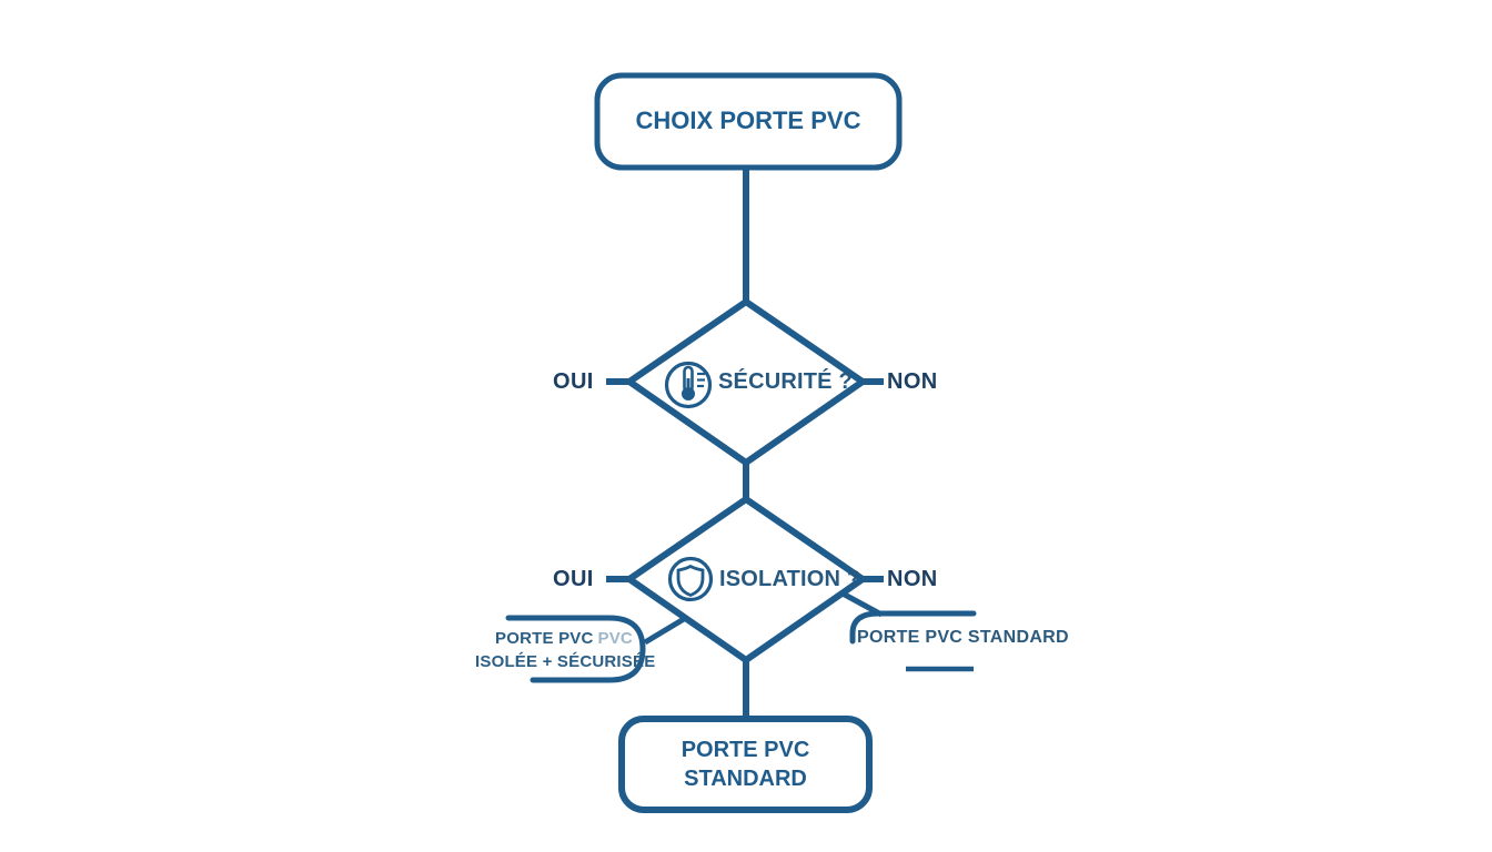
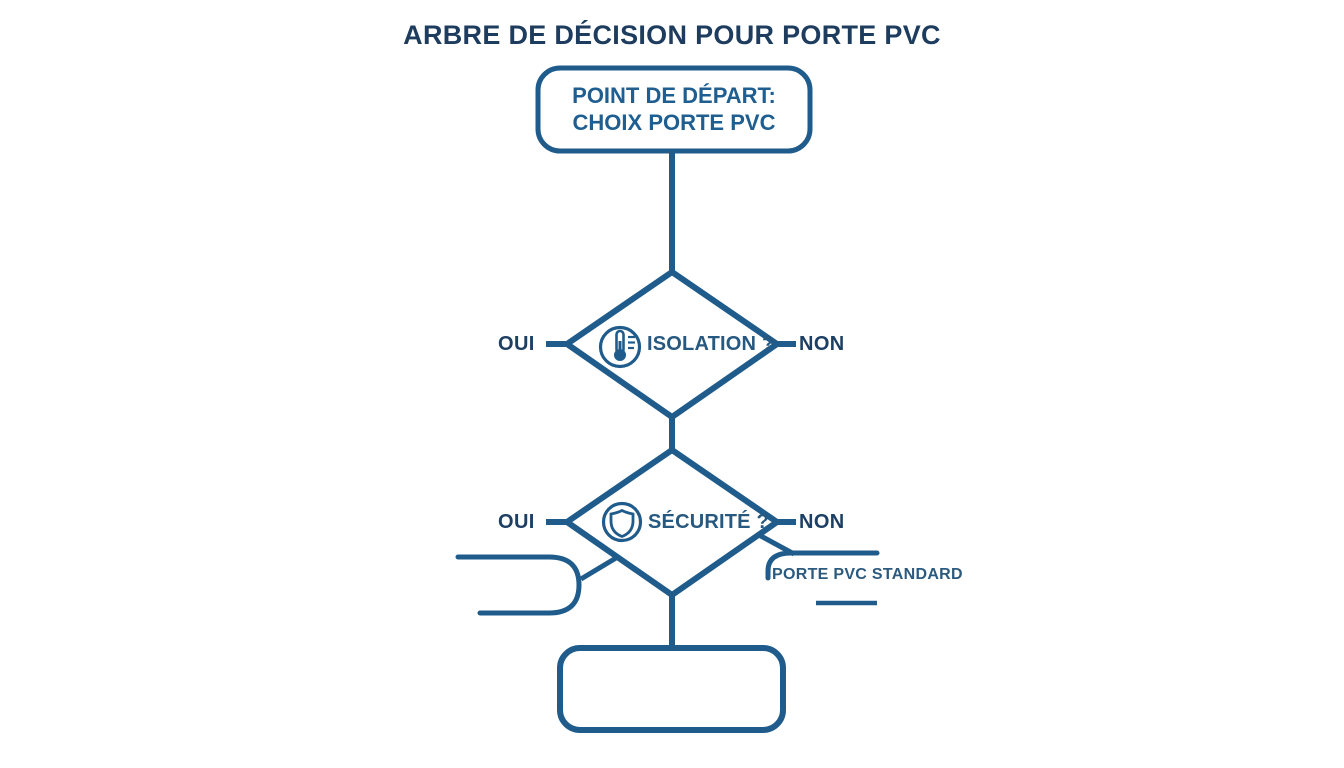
+ ARBRE DE DÉCISION POUR PORTE PVC
+ POINT DE DÉPART:
  CHOIX PORTE PVC
- SÉCURITÉ ?
+ ISOLATION ?
  OUI
  NON
- ISOLATION ?
+ SÉCURITÉ ?
  OUI
  NON
- PORTE PVC PVC
- ISOLÉE + SÉCURISÉE
  PORTE PVC STANDARD
- PORTE PVC
- STANDARD
